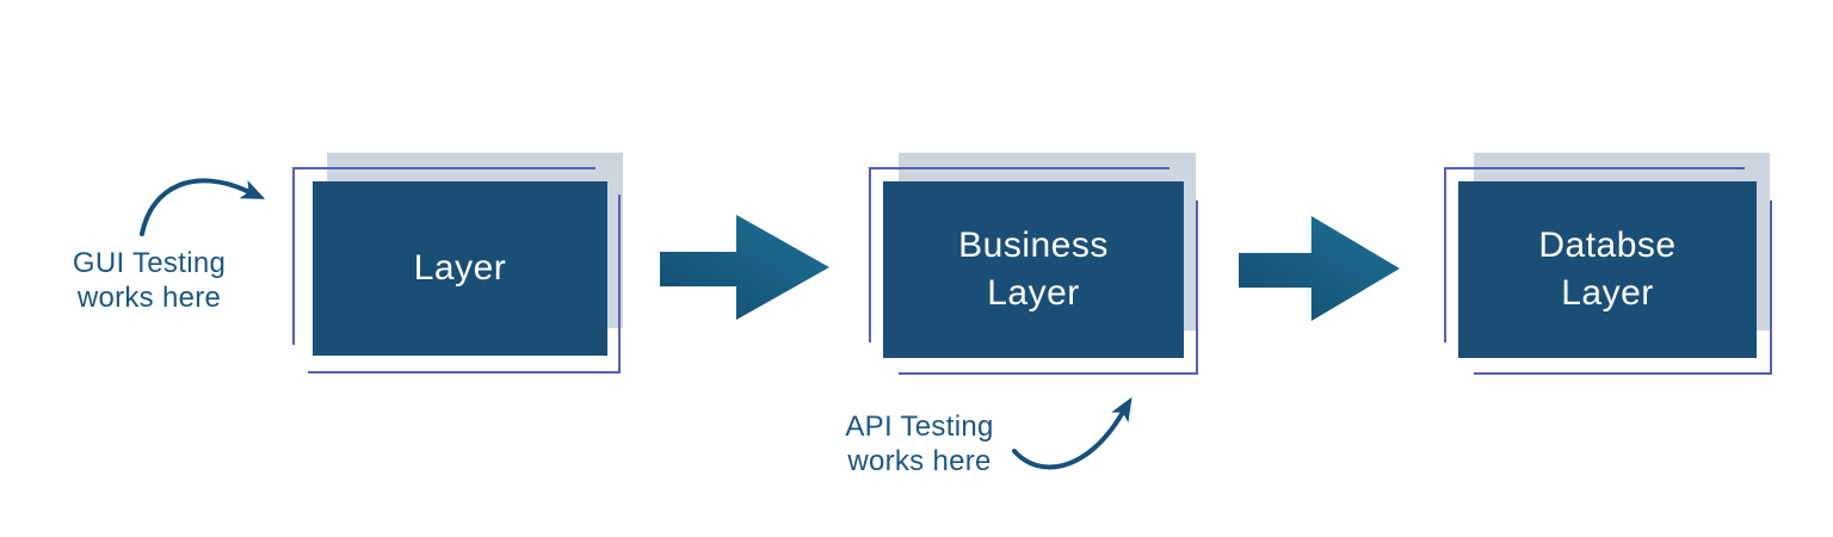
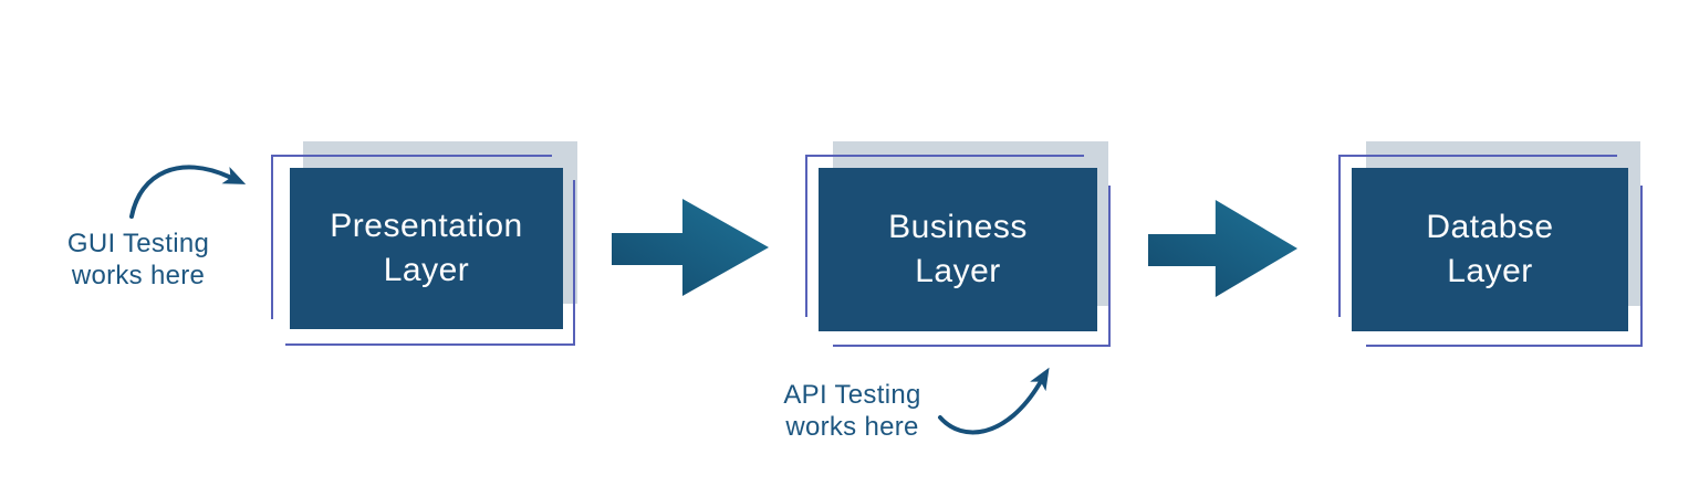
+ Presentation
  Layer
  Business
  Layer
  Databse
  Layer
  GUI Testing
  works here
  API Testing
  works here
